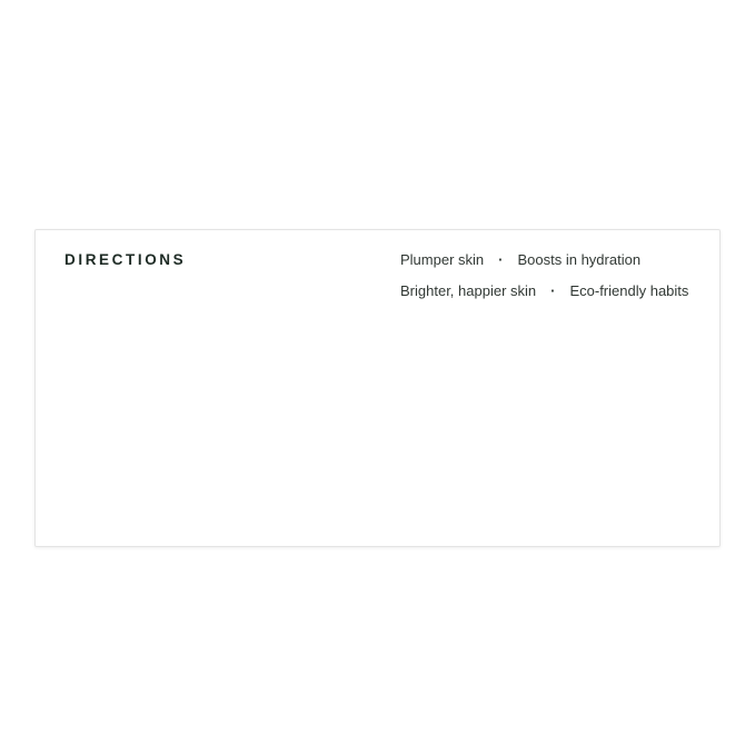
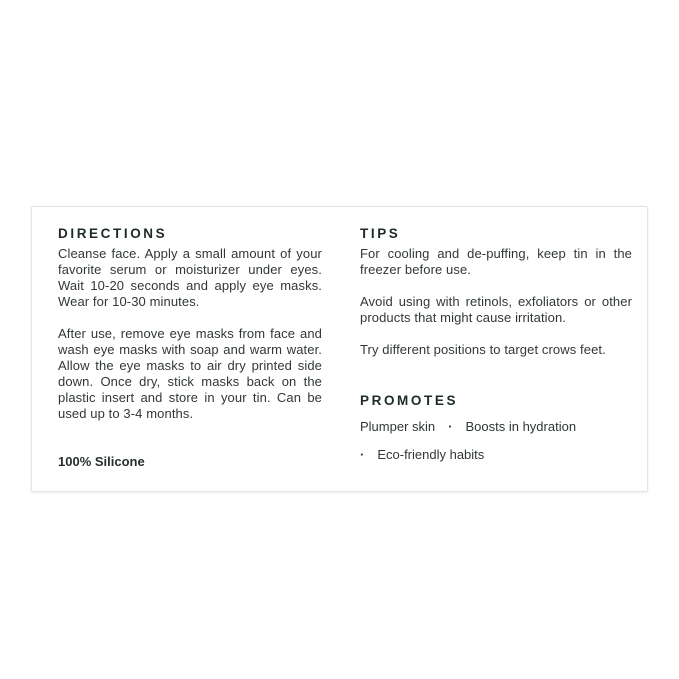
  DIRECTIONS
+ Cleanse face. Apply a small amount of your favorite serum or moisturizer under eyes. Wait 10-20 seconds and apply eye masks. Wear for 10-30 minutes.
+ After use, remove eye masks from face and wash eye masks with soap and warm water. Allow the eye masks to air dry printed side down. Once dry, stick masks back on the plastic insert and store in your tin. Can be used up to 3-4 months.
+ 100% Silicone
+ TIPS
+ For cooling and de-puffing, keep tin in the freezer before use.
+ Avoid using with retinols, exfoliators or other products that might cause irritation.
+ Try different positions to target crows feet.
+ PROMOTES
  Plumper skin
  ·
  Boosts in hydration
- Brighter, happier skin
  ·
  Eco-friendly habits
